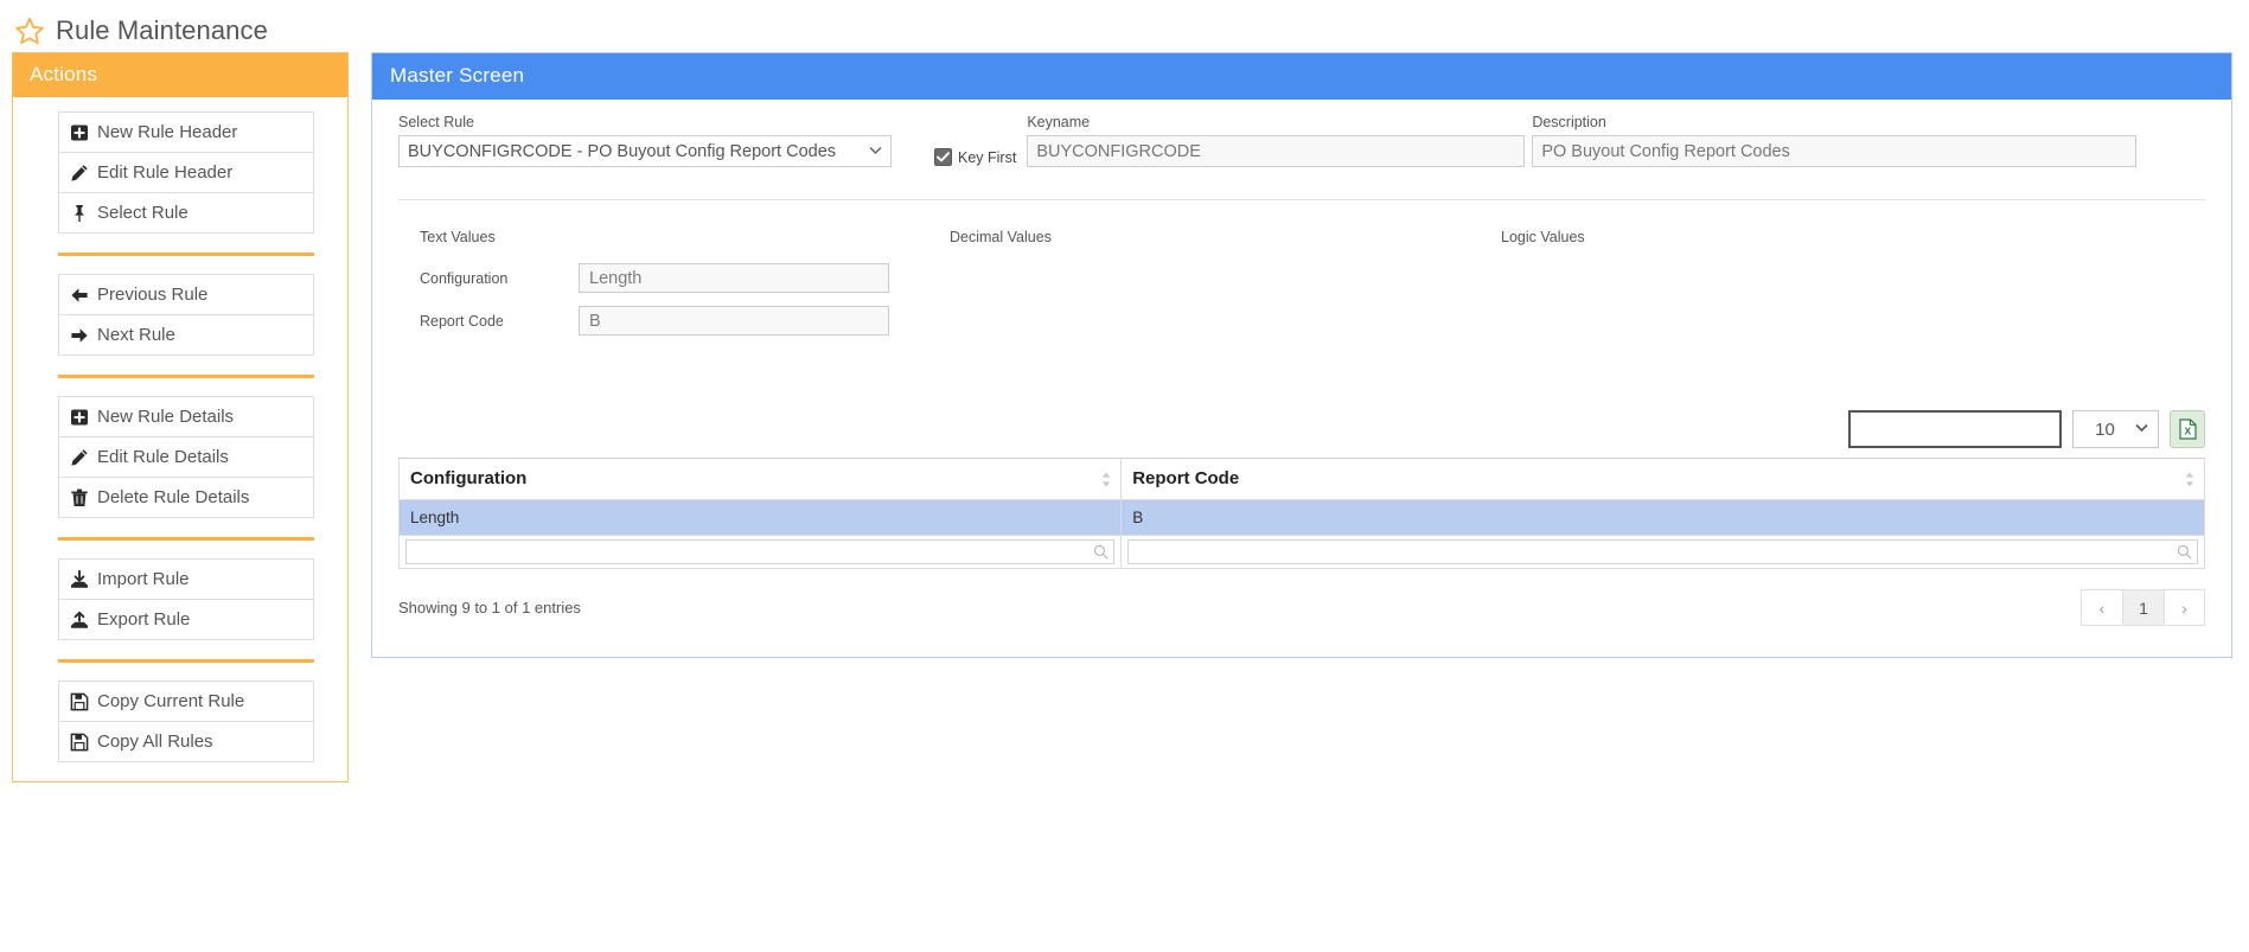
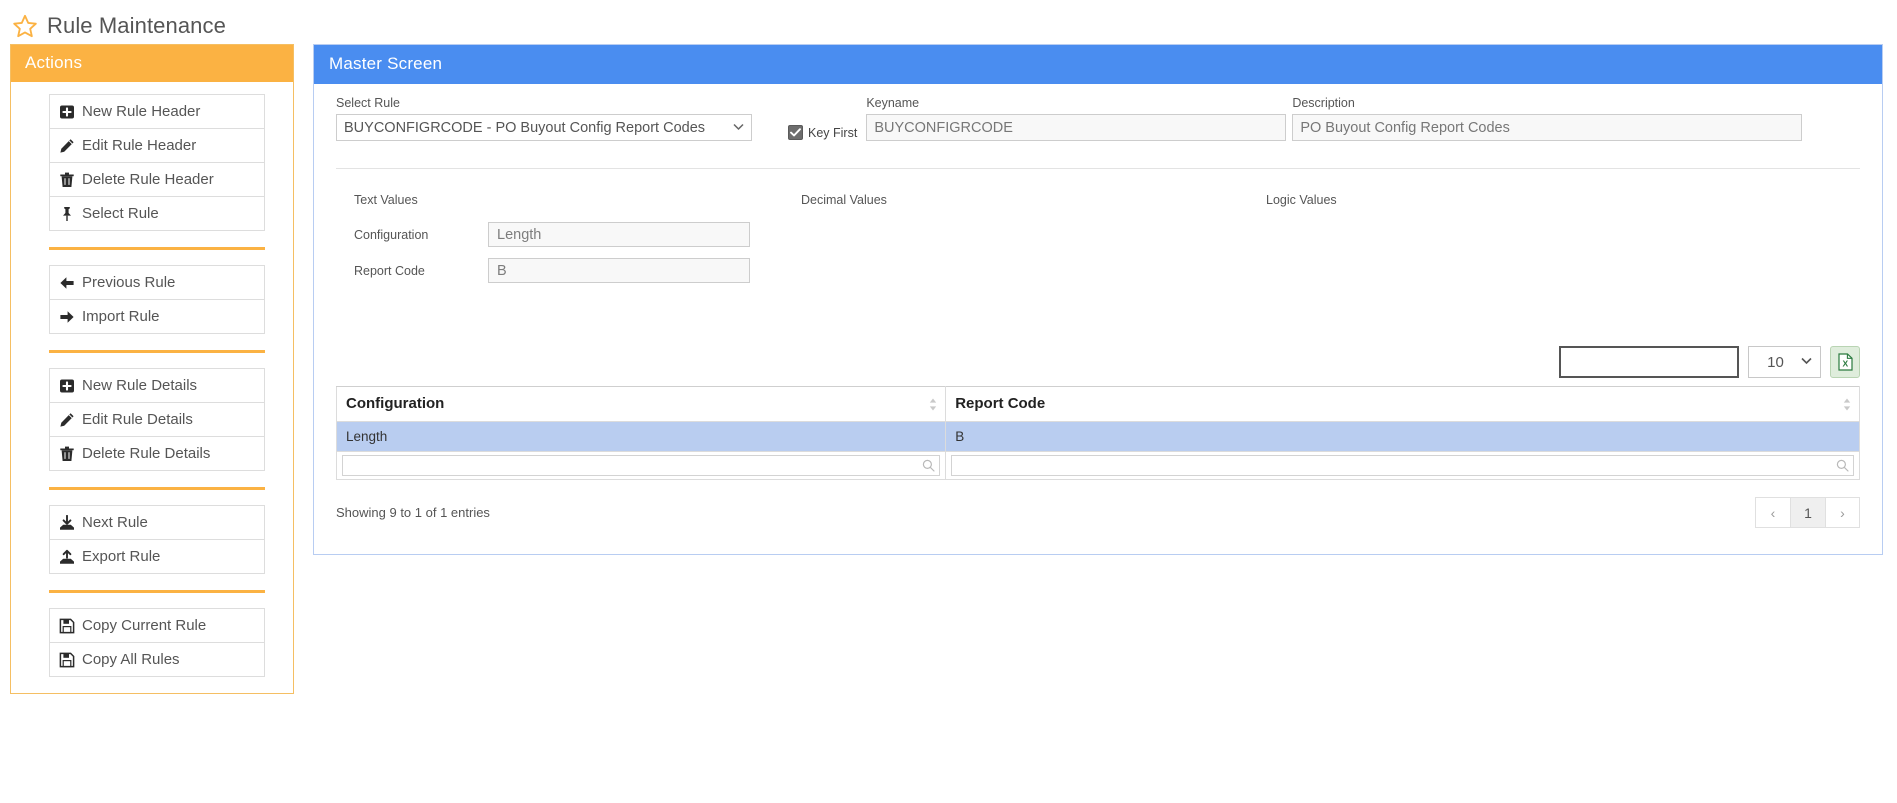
  Rule Maintenance
  Actions
  New Rule Header
  Edit Rule Header
+ Delete Rule Header
  Select Rule
  Previous Rule
- Next Rule
+ Import Rule
  New Rule Details
  Edit Rule Details
  Delete Rule Details
- Import Rule
+ Next Rule
  Export Rule
  Copy Current Rule
  Copy All Rules
  Master Screen
  Select Rule
  BUYCONFIGRCODE - PO Buyout Config Report Codes
  Key First
  Keyname
  BUYCONFIGRCODE
  Description
  PO Buyout Config Report Codes
  Text Values
  Configuration
  Length
  Report Code
  B
  Decimal Values
  Logic Values
  10
  X
  Configuration	Report Code
  Length	B
  Showing 9 to 1 of 1 entries
  ‹
  1
  ›
